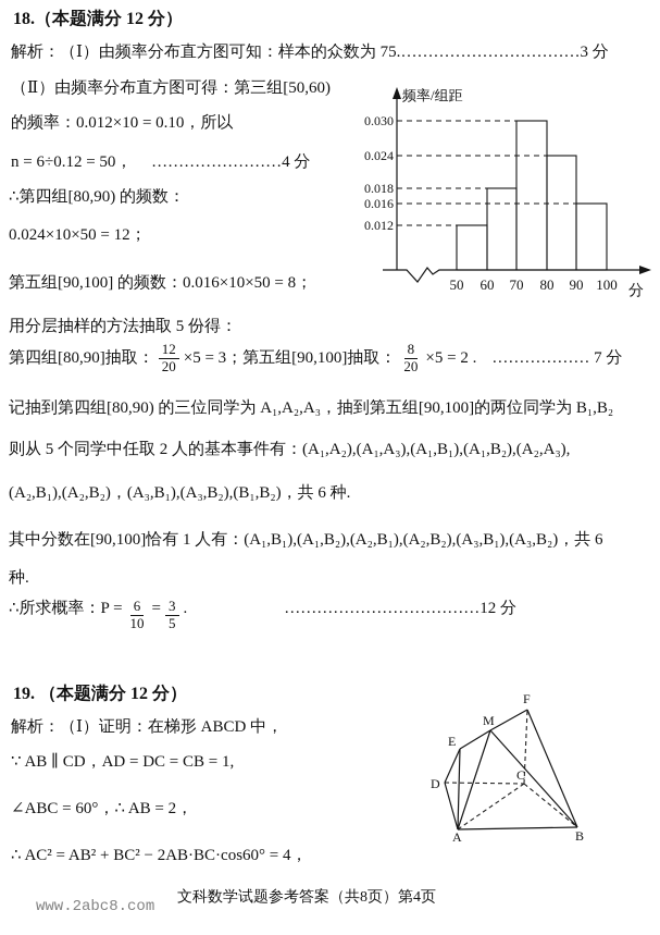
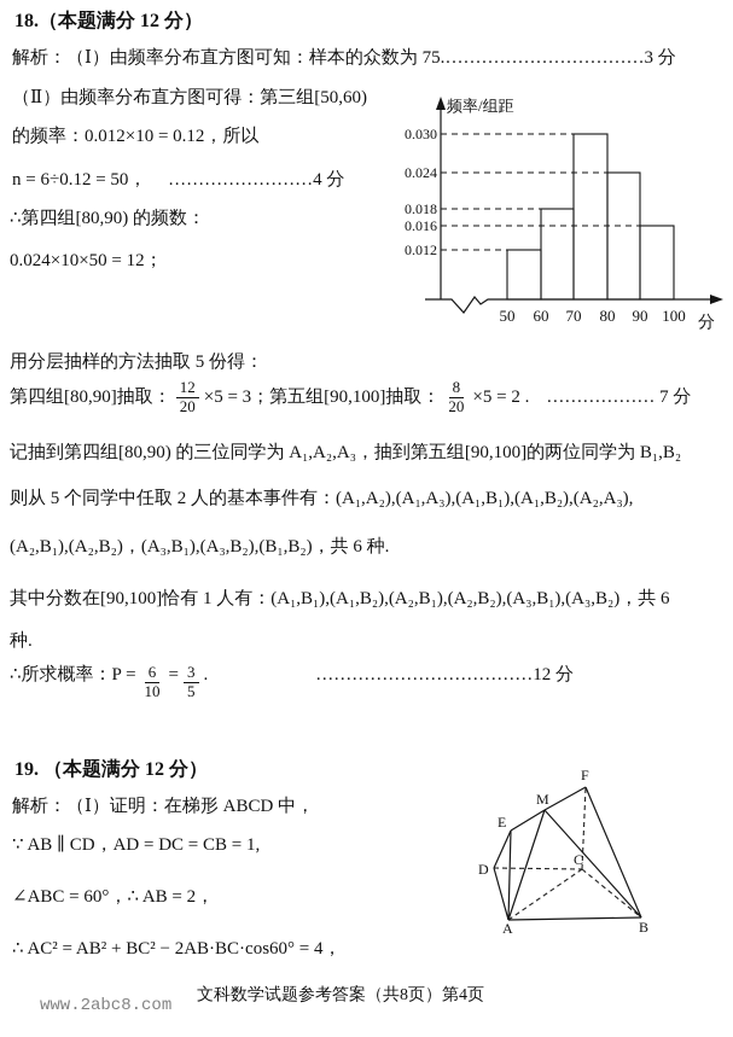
  18.（本题满分 12 分）
  解析：（Ⅰ）由频率分布直方图可知：样本的众数为 75.
  ……………………………3 分
  （Ⅱ）由频率分布直方图可得：第三组[50,60)
- 的频率：0.012×10 = 0.10，所以
+ 的频率：0.012×10 = 0.12，所以
  n = 6÷0.12 = 50， ……………………4 分
  ∴第四组[80,90) 的频数：
  0.024×10×50 = 12；
- 第五组[90,100] 的频数：0.016×10×50 = 8；
  用分层抽样的方法抽取 5 份得：
  第四组[80,90]抽取：
  12
  20
  ×5 = 3；第五组[90,100]抽取：
  8
  20
  ×5 = 2 . ……………… 7 分
  记抽到第四组[80,90) 的三位同学为 A₁,A₂,A₃，抽到第五组[90,100]的两位同学为 B₁,B₂
  则从 5 个同学中任取 2 人的基本事件有：(A₁,A₂),(A₁,A₃),(A₁,B₁),(A₁,B₂),(A₂,A₃),
  (A₂,B₁),(A₂,B₂)，(A₃,B₁),(A₃,B₂),(B₁,B₂)，共 6 种.
  其中分数在[90,100]恰有 1 人有：(A₁,B₁),(A₁,B₂),(A₂,B₁),(A₂,B₂),(A₃,B₁),(A₃,B₂)，共 6
  种.
  ∴所求概率：P =
  6
  10
  =
  3
  5
  .
  ………………………………12 分
  频率/组距
  0.030
  0.024
  0.018
  0.016
  0.012
  50
  60
  70
  80
  90
  100
  分
  19. （本题满分 12 分）
  解析：（Ⅰ）证明：在梯形 ABCD 中，
  ∵ AB ∥ CD，AD = DC = CB = 1,
  ∠ABC = 60°，∴ AB = 2，
  ∴ AC² = AB² + BC² − 2AB·BC·cos60° = 4，
  A
  B
  C
  D
  E
  M
  F
  文科数学试题参考答案（共8页）第4页
  www.2abc8.com
